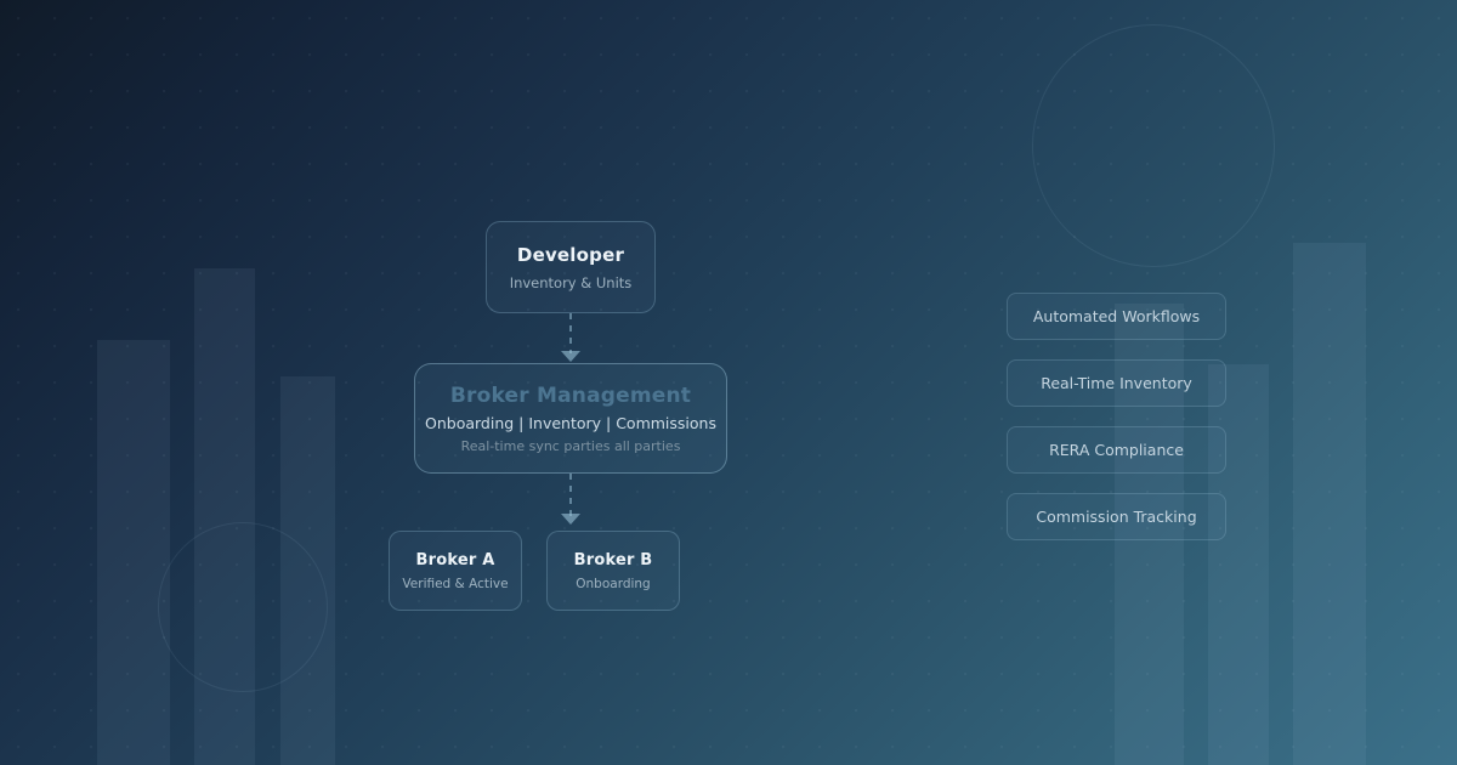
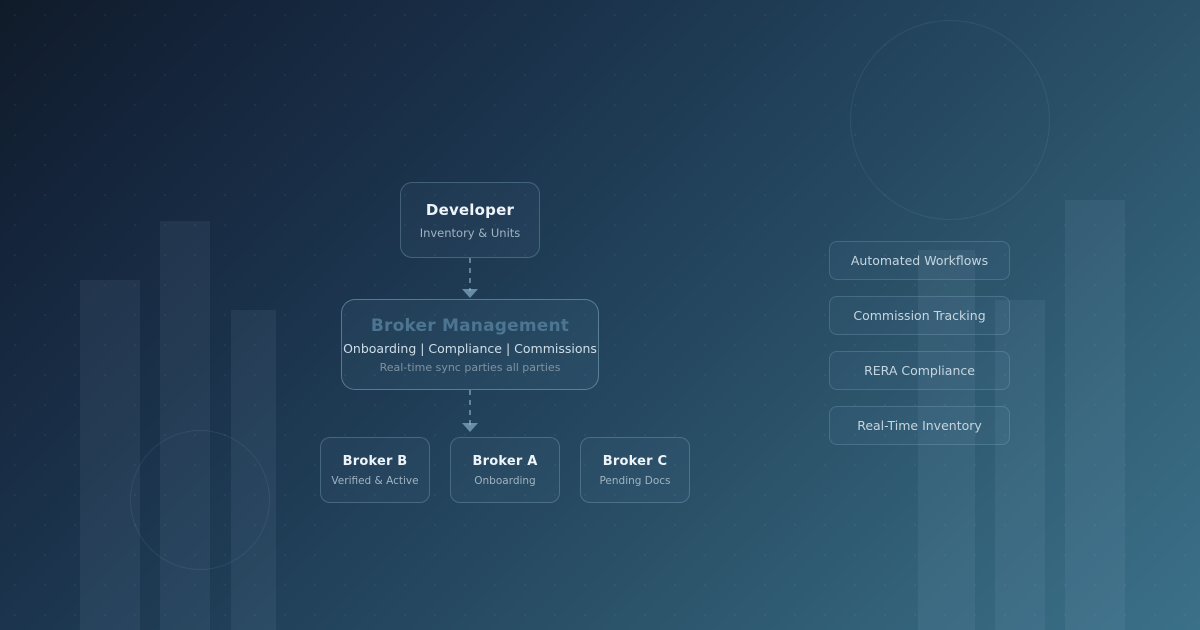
  Developer
  Inventory & Units
  Broker Management
- Onboarding | Inventory | Commissions
+ Onboarding | Compliance | Commissions
  Real-time sync parties all parties
- Broker A
+ Broker B
  Verified & Active
- Broker B
+ Broker A
  Onboarding
+ Broker C
+ Pending Docs
  Automated Workflows
- Real-Time Inventory
+ Commission Tracking
  RERA Compliance
- Commission Tracking
+ Real-Time Inventory
